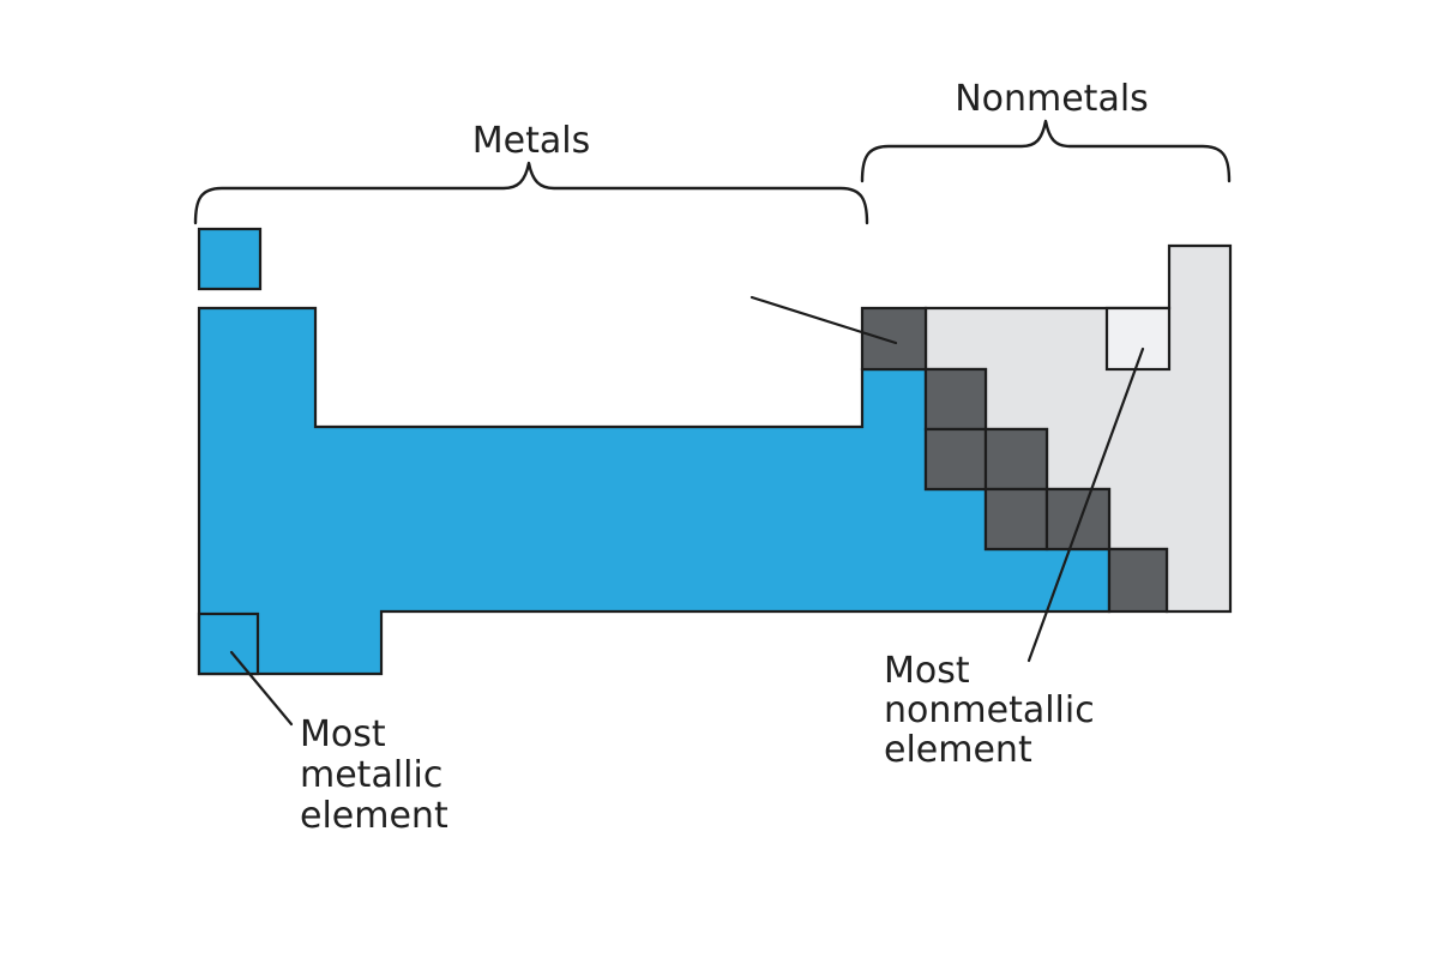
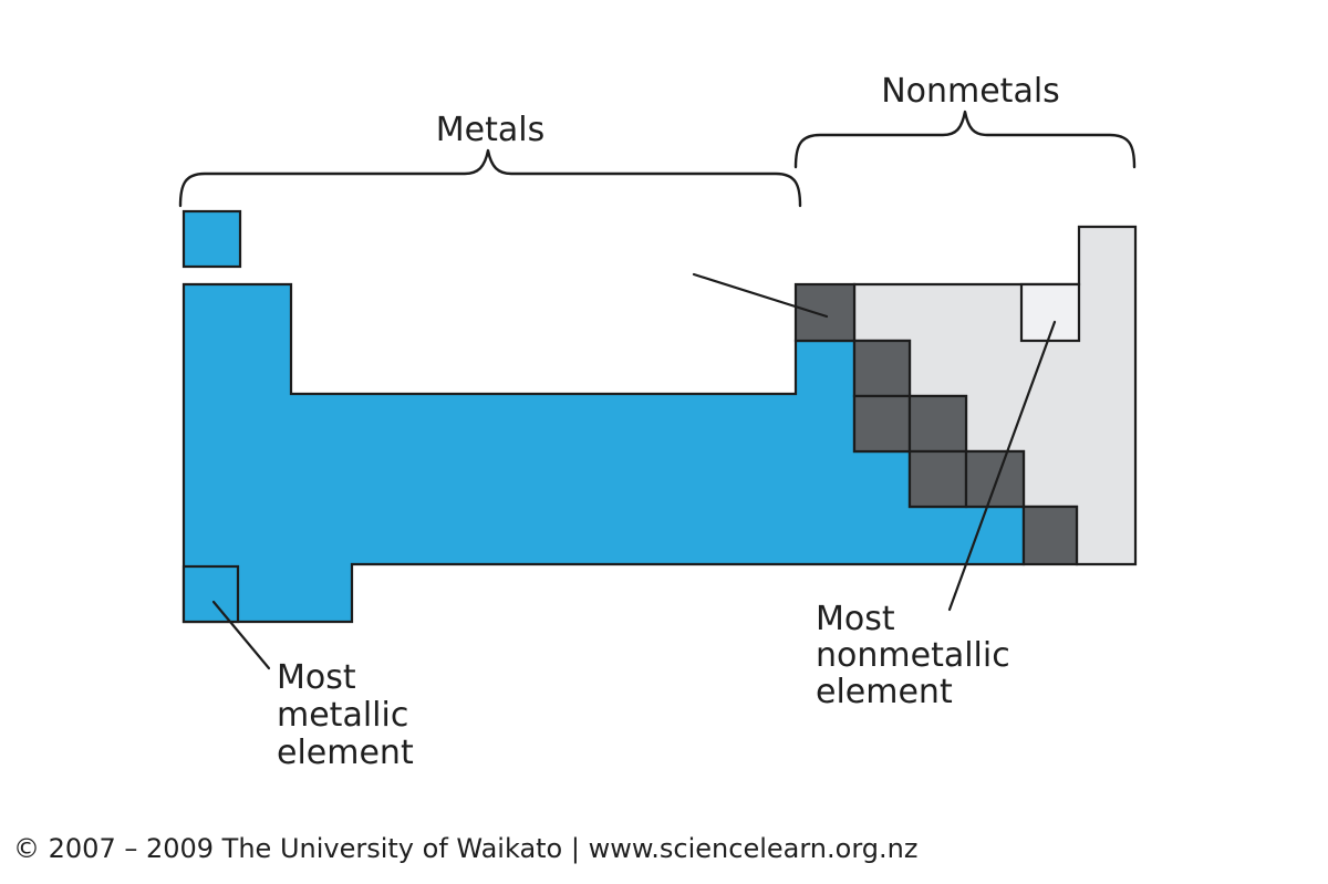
  Metals
  Nonmetals
  Most
  metallic
  element
  Most
  nonmetallic
  element
+ © 2007 – 2009 The University of Waikato | www.sciencelearn.org.nz
